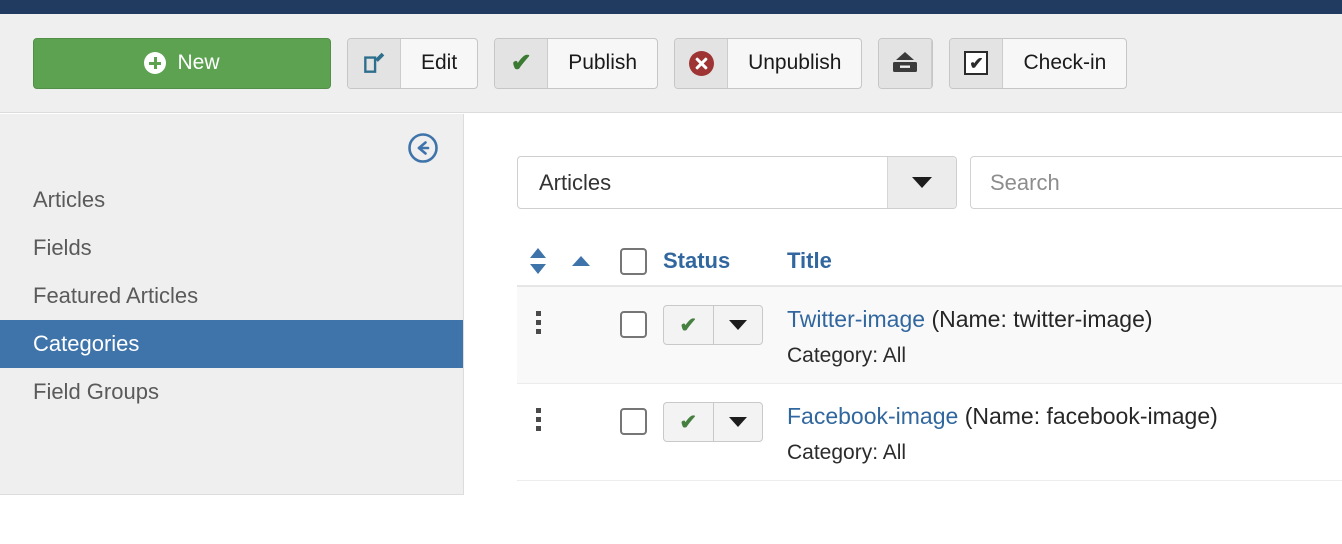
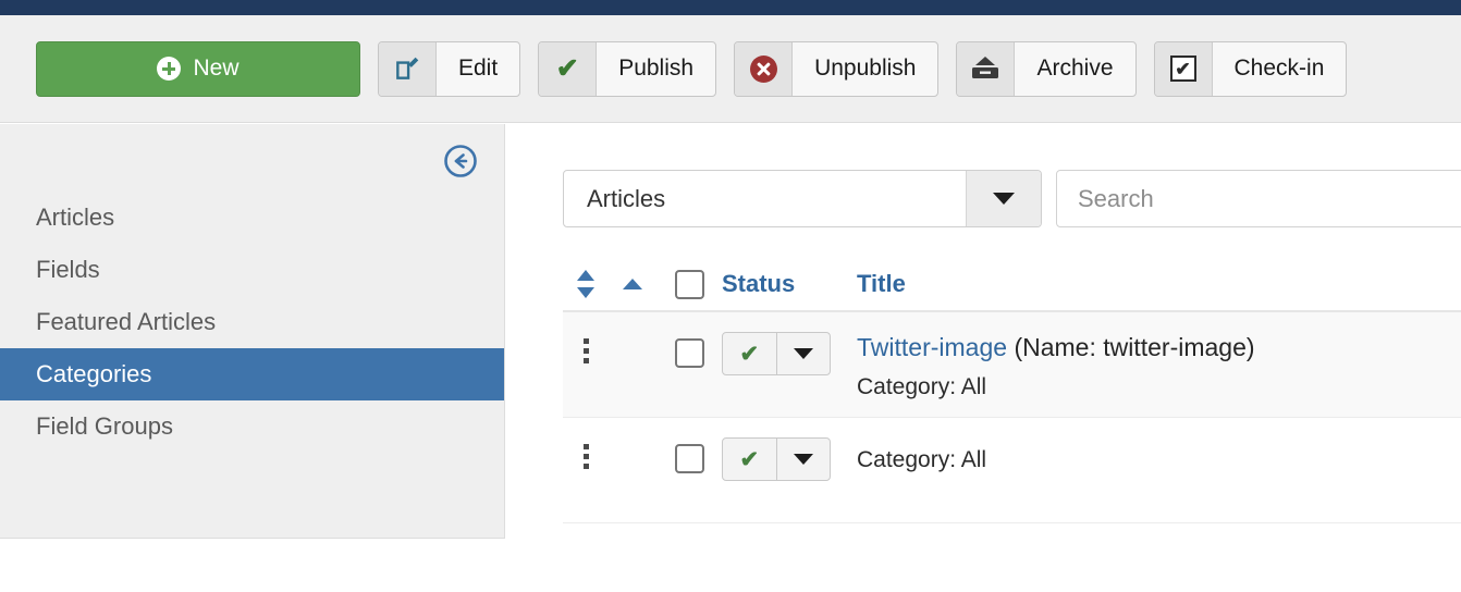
  New
  Edit
  ✔
  Publish
  Unpublish
+ Archive
  ✔
  Check-in
  Articles
  Fields
  Featured Articles
  Categories
  Field Groups
  Articles
  Search
  Status
  Title
  ✔
  Twitter-image (Name: twitter-image)
  Category: All
  ✔
- Facebook-image (Name: facebook-image)
  Category: All
